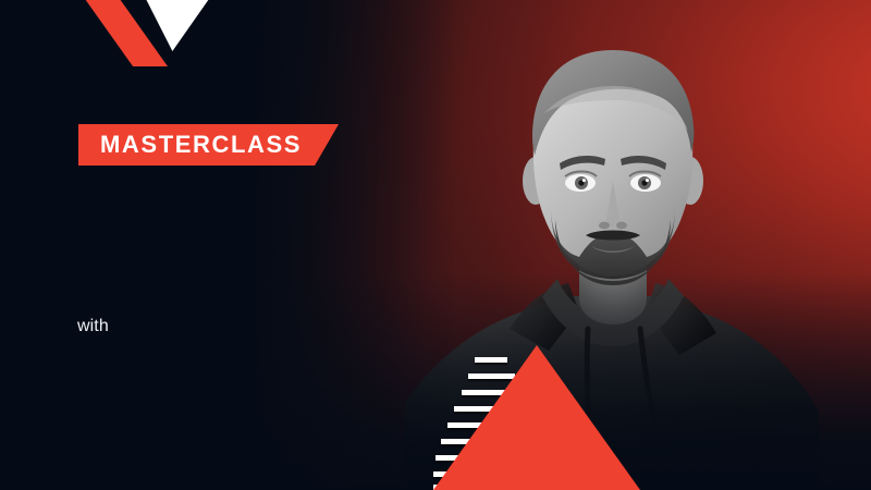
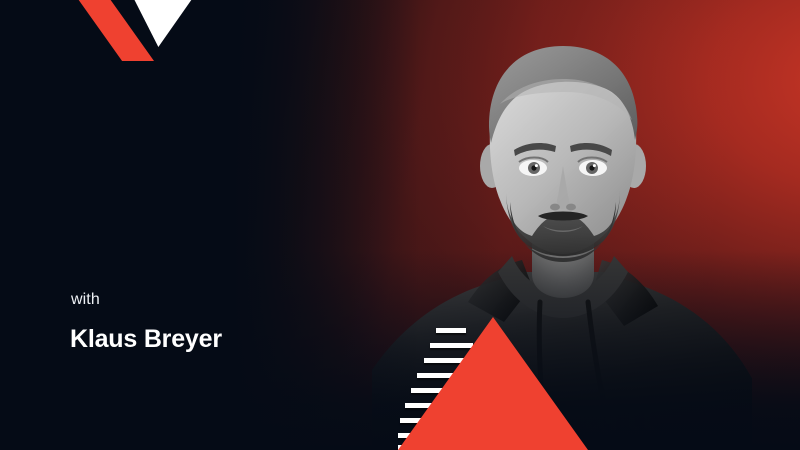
- MASTERCLASS
  with
+ Klaus Breyer
